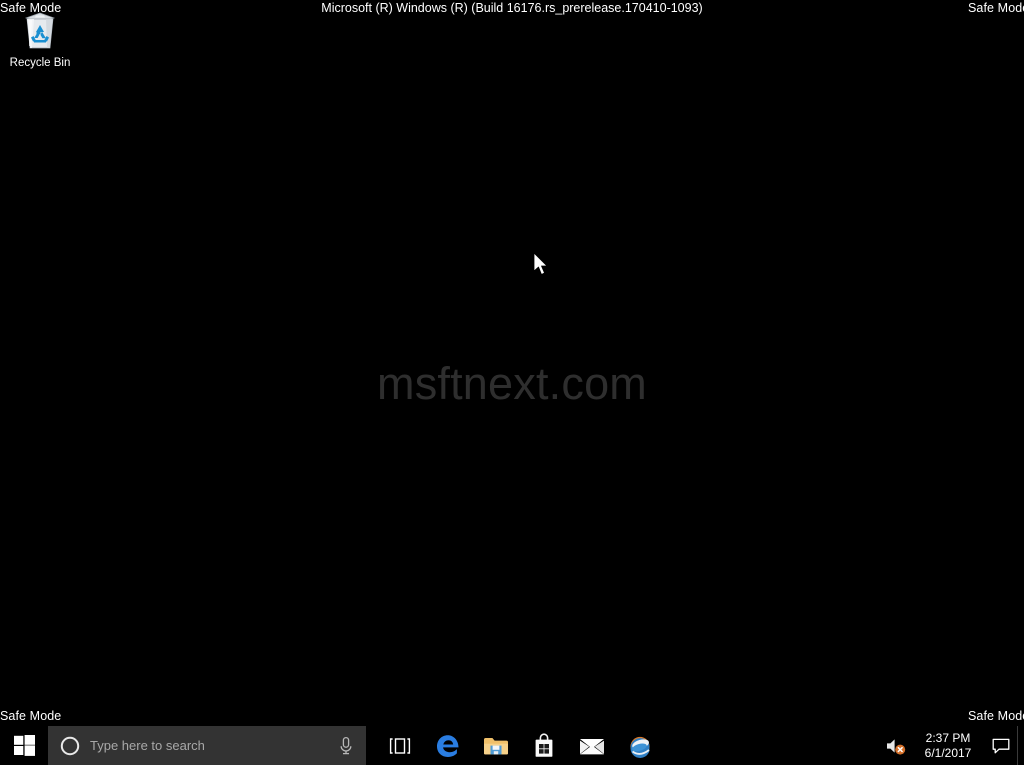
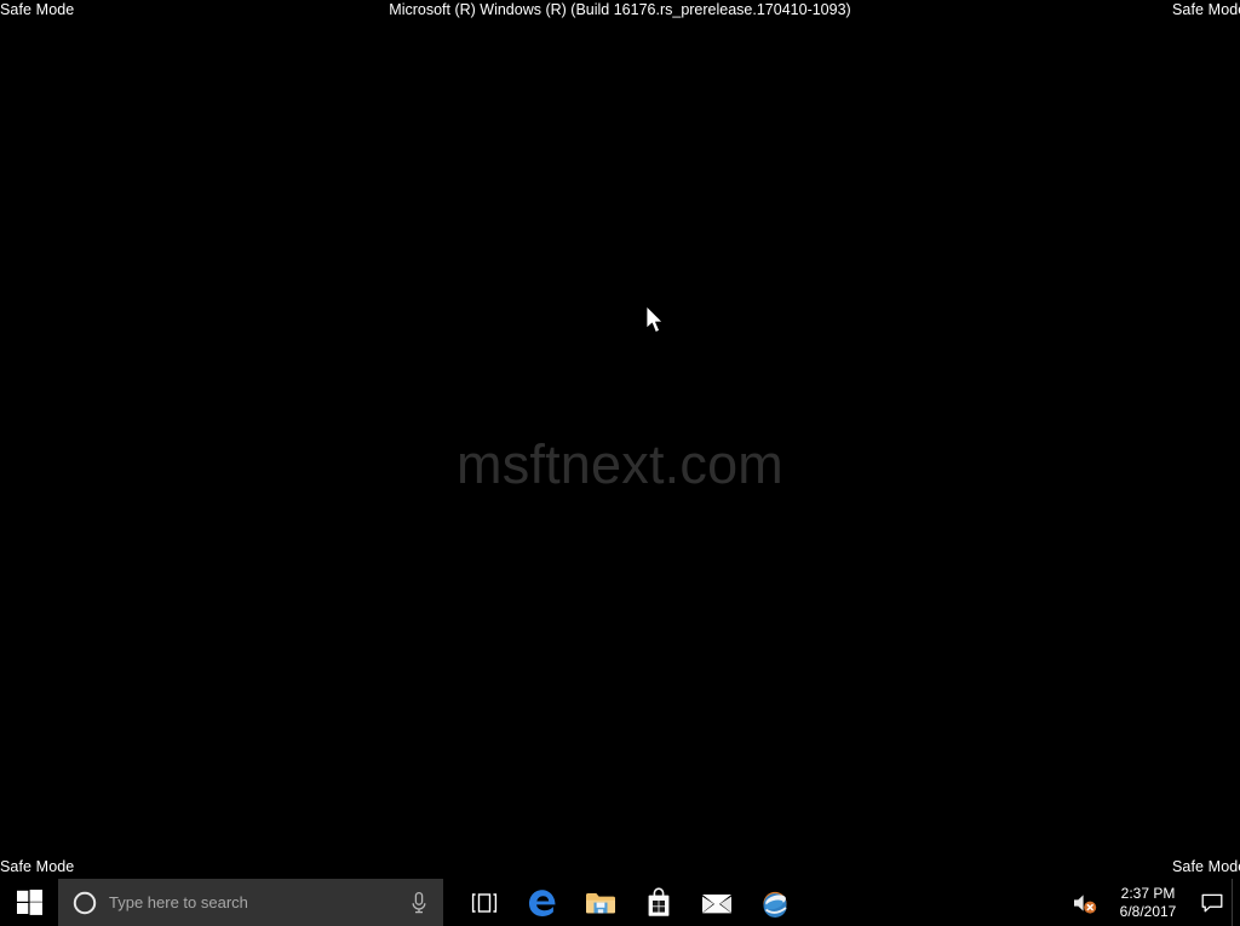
  Microsoft (R) Windows (R) (Build 16176.rs_prerelease.170410-1093)
  Safe Mode
  Safe Mod
  Safe Mode
  Safe Mod
  msftnext.com
- Recycle Bin
  Type here to search
  2:37 PM
- 6/1/2017
+ 6/8/2017
